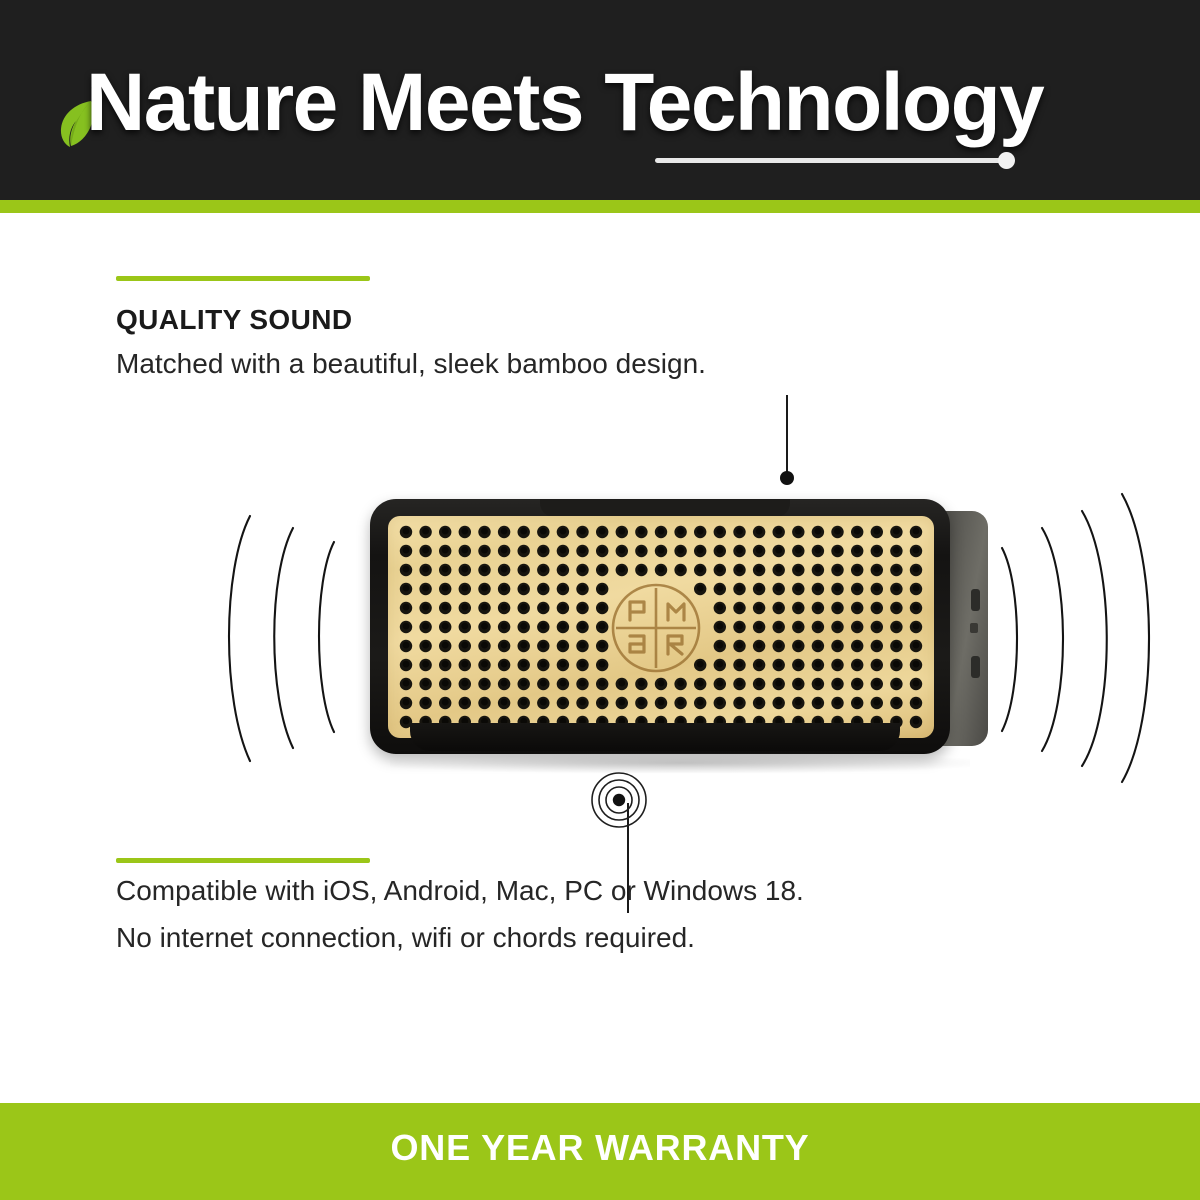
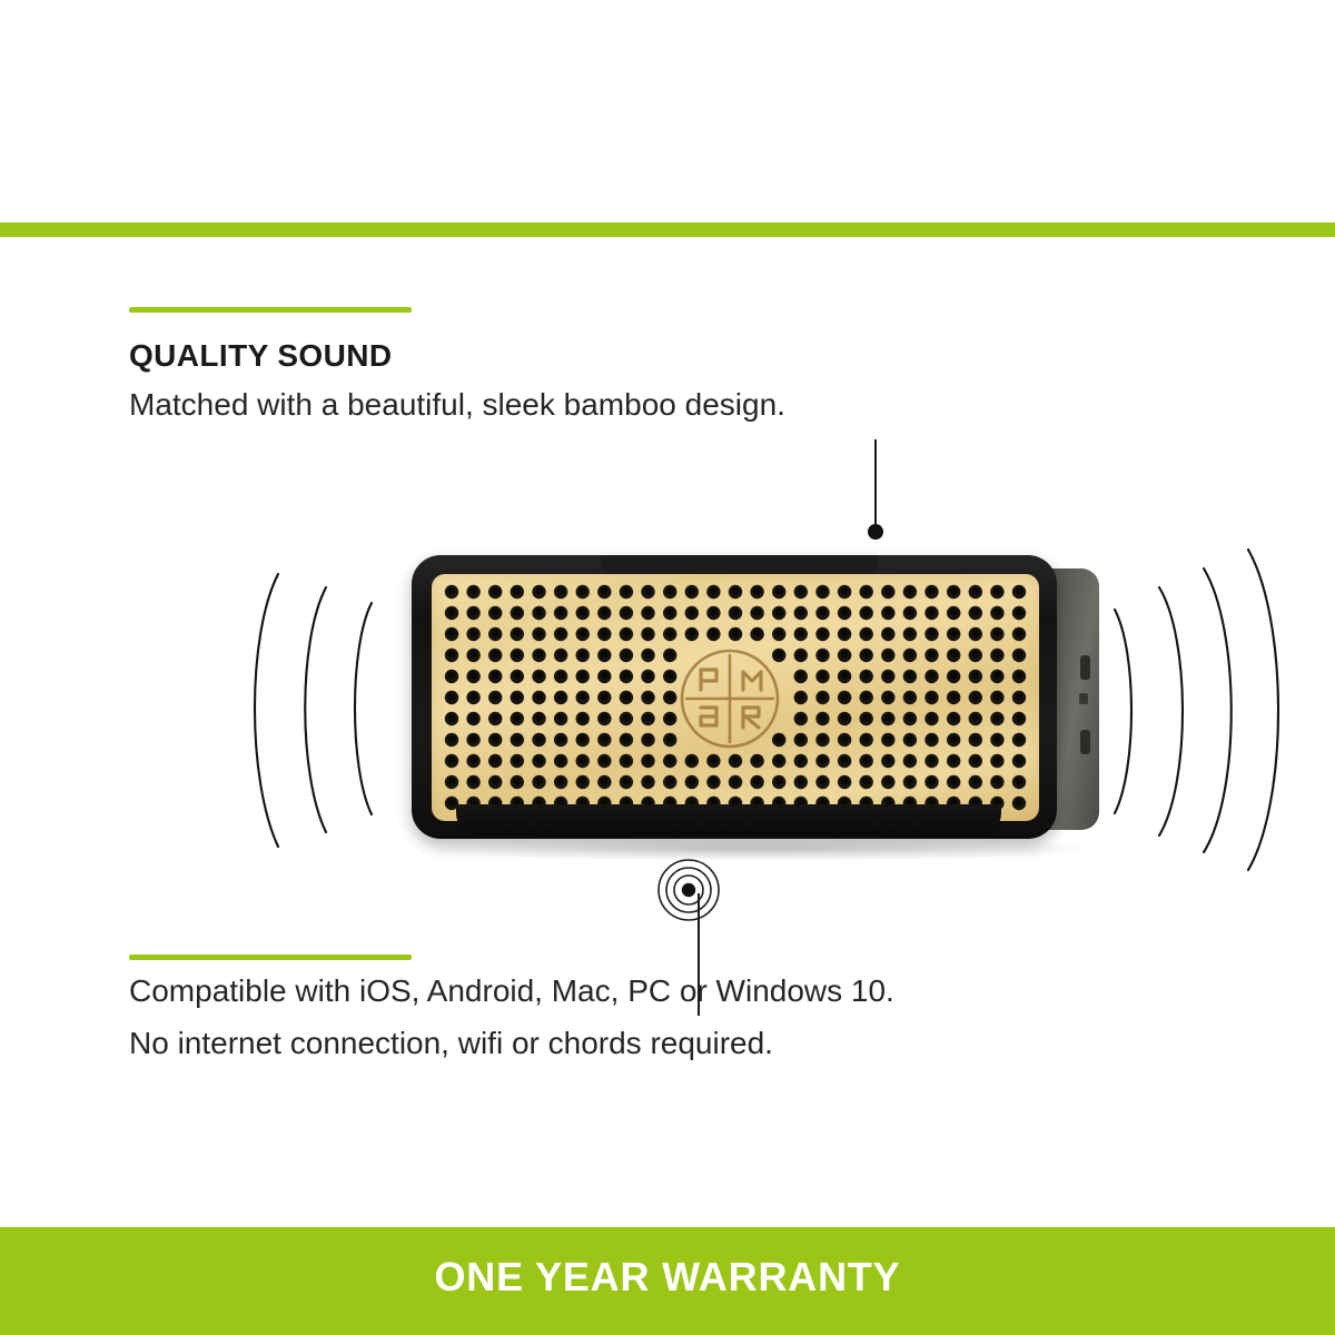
- Nature Meets Technology
  QUALITY SOUND
  Matched with a beautiful, sleek bamboo design.
- Compatible with iOS, Android, Mac, PC or Windows 18.
+ Compatible with iOS, Android, Mac, PC or Windows 10.
  No internet connection, wifi or chords required.
  ONE YEAR WARRANTY
